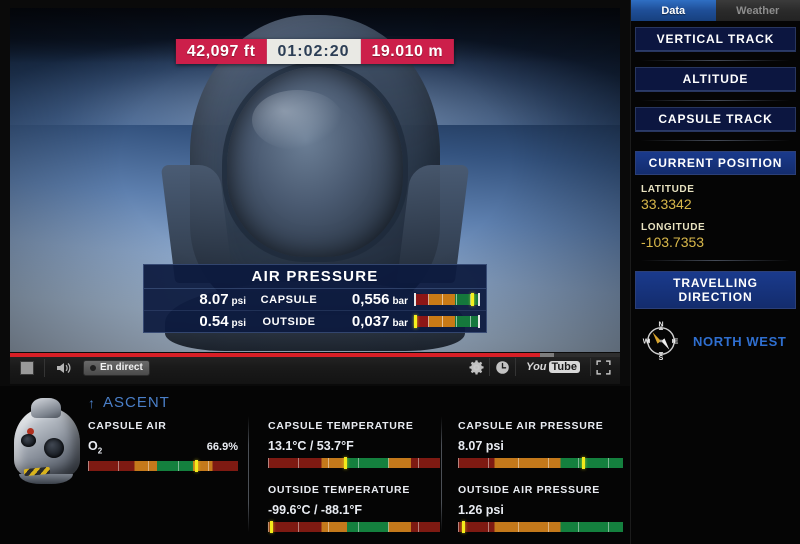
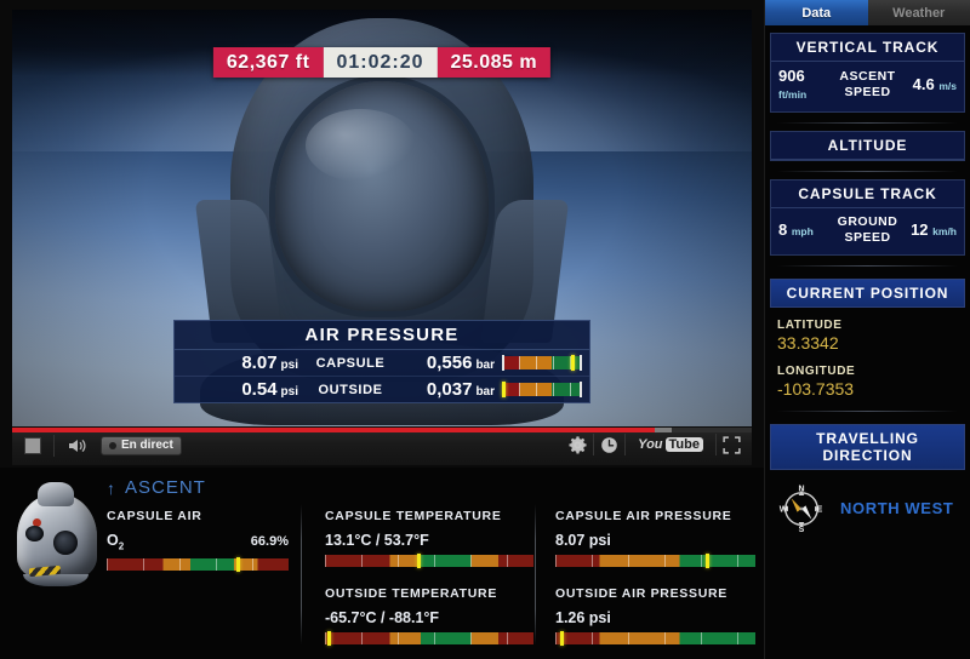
- 42,097 ft
+ 62,367 ft
  01:02:20
- 19.010 m
+ 25.085 m
  AIR PRESSURE
  8.07 psi
  CAPSULE
  0,556 bar
  0.54 psi
  OUTSIDE
  0,037 bar
  En direct
  You
  Tube
  ↑
  ASCENT
  CAPSULE AIR
  O2
  66.9%
  CAPSULE TEMPERATURE
  13.1°C / 53.7°F
  OUTSIDE TEMPERATURE
- -99.6°C / -88.1°F
+ -65.7°C / -88.1°F
  CAPSULE AIR PRESSURE
  8.07 psi
  OUTSIDE AIR PRESSURE
  1.26 psi
  Data
  Weather
  VERTICAL TRACK
+ 906
+ ft/min
+ ASCENT SPEED
+ 4.6 m/s
  ALTITUDE
  CAPSULE TRACK
+ 8 mph
+ GROUND SPEED
+ 12 km/h
  CURRENT POSITION
  LATITUDE
  33.3342
  LONGITUDE
  -103.7353
  TRAVELLING DIRECTION
  NORTH WEST
